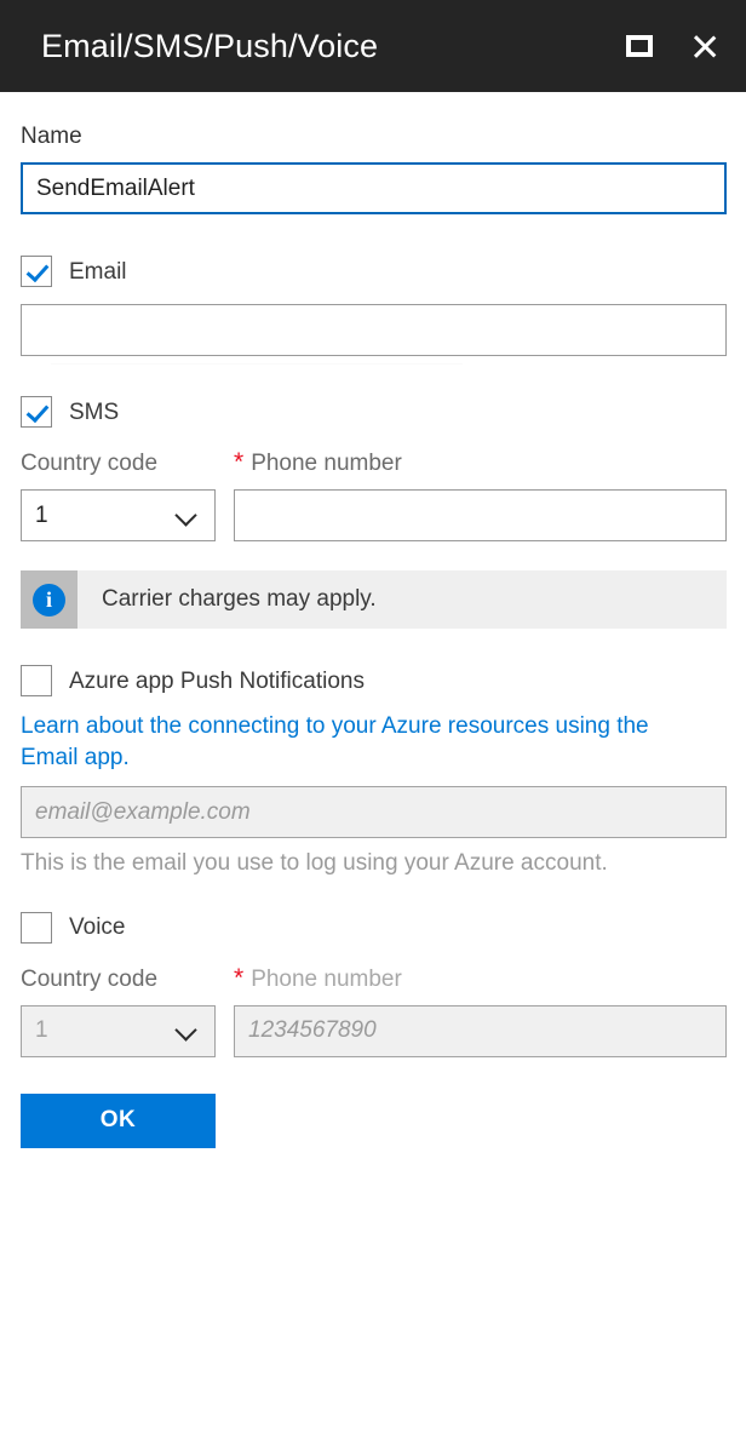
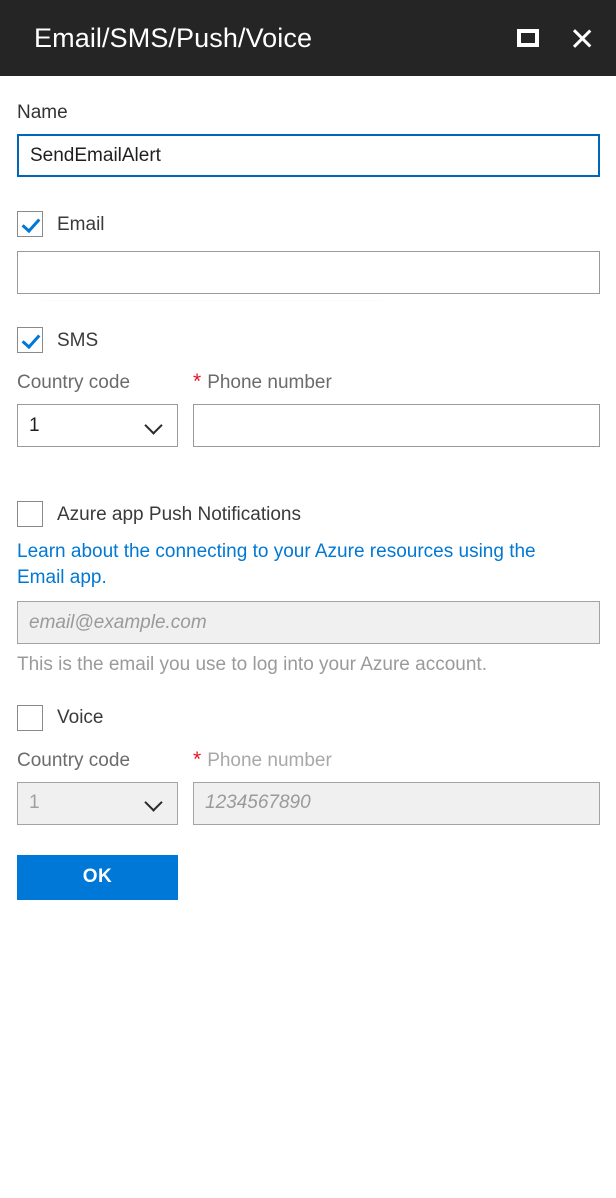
  Email/SMS/Push/Voice
  Name
  SendEmailAlert
  Email
  SMS
  Country code
  *
  Phone number
  1
- i
- Carrier charges may apply.
  Azure app Push Notifications
  Learn about the connecting to your Azure resources using the Email app.
  email@example.com
- This is the email you use to log using your Azure account.
+ This is the email you use to log into your Azure account.
  Voice
  Country code
  *
  Phone number
  1
  1234567890
  OK
